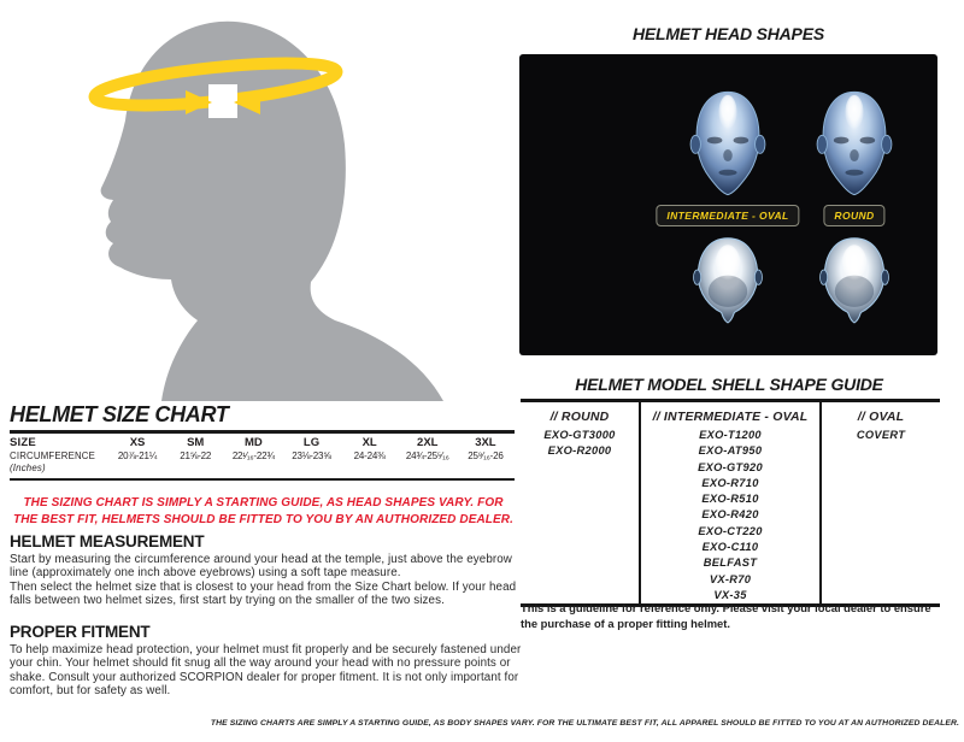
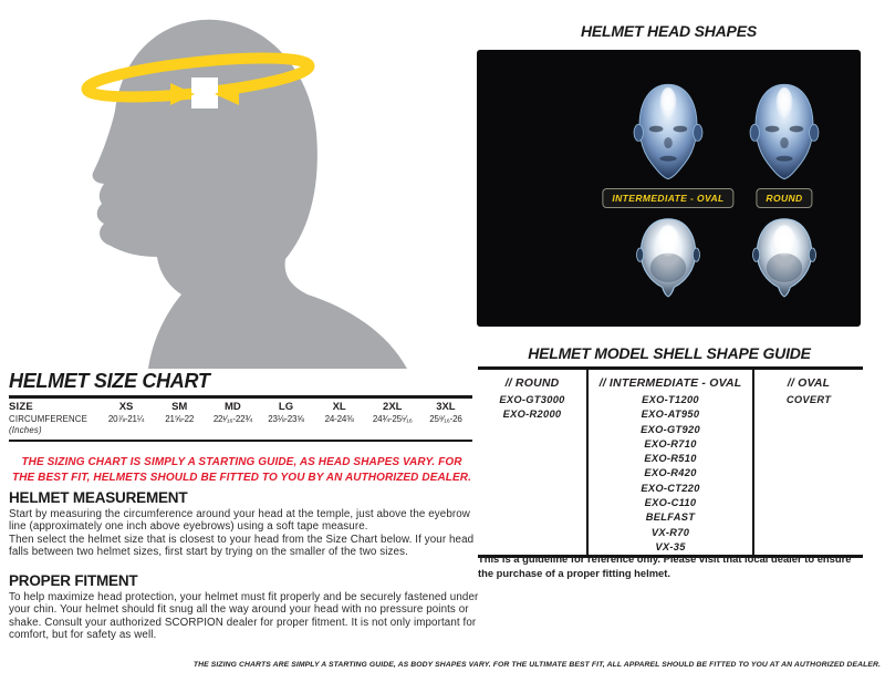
  HELMET SIZE CHART
  SIZE
  XS
  SM
  MD
  LG
  XL
  2XL
  3XL
  CIRCUMFERENCE
  (Inches)
  20⅞-21¼
  21⅝-22
  22¹⁄₁₆-22¾
  23⅛-23⅝
  24-24⅜
  24¾-25⁵⁄₁₆
  25⁹⁄₁₆-26
  THE SIZING CHART IS SIMPLY A STARTING GUIDE, AS HEAD SHAPES VARY. FOR THE BEST FIT, HELMETS SHOULD BE FITTED TO YOU BY AN AUTHORIZED DEALER.
  HELMET MEASUREMENT
  Start by measuring the circumference around your head at the temple, just above the eyebrow line (approximately one inch above eyebrows) using a soft tape measure.
  Then select the helmet size that is closest to your head from the Size Chart below. If your head falls between two helmet sizes, first start by trying on the smaller of the two sizes.
  PROPER FITMENT
  To help maximize head protection, your helmet must fit properly and be securely fastened under your chin. Your helmet should fit snug all the way around your head with no pressure points or shake. Consult your authorized SCORPION dealer for proper fitment. It is not only important for comfort, but for safety as well.
  HELMET HEAD SHAPES
  INTERMEDIATE - OVAL
  ROUND
  HELMET MODEL SHELL SHAPE GUIDE
  // ROUND
  EXO-GT3000
  EXO-R2000
  // INTERMEDIATE - OVAL
  EXO-T1200
  EXO-AT950
  EXO-GT920
  EXO-R710
  EXO-R510
  EXO-R420
  EXO-CT220
  EXO-C110
  BELFAST
  VX-R70
  VX-35
  // OVAL
  COVERT
- This is a guideline for reference only. Please visit your local dealer to ensure the purchase of a proper fitting helmet.
+ This is a guideline for reference only. Please visit that local dealer to ensure the purchase of a proper fitting helmet.
